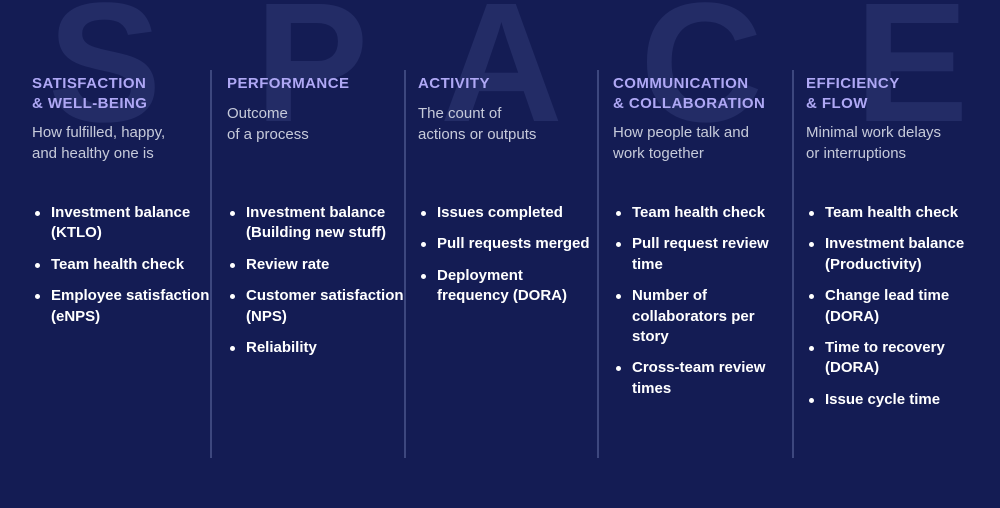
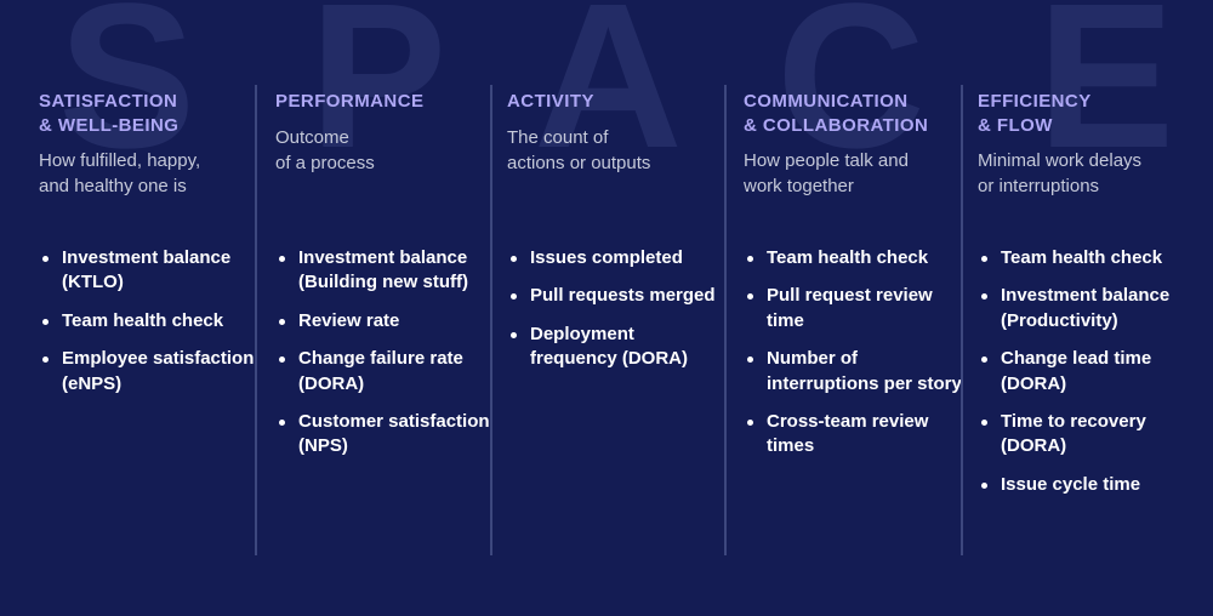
  S
  P
  A
  C
  E
  SATISFACTION
  & WELL-BEING
  How fulfilled, happy,
  and healthy one is
  Investment balance (KTLO)
  Team health check
  Employee satisfaction (eNPS)
  PERFORMANCE
  Outcome
  of a process
  Investment balance (Building new stuff)
  Review rate
+ Change failure rate (DORA)
  Customer satisfaction (NPS)
- Reliability
  ACTIVITY
  The count of
  actions or outputs
  Issues completed
  Pull requests merged
  Deployment frequency (DORA)
  COMMUNICATION
  & COLLABORATION
  How people talk and
  work together
  Team health check
  Pull request review time
- Number of collaborators per story
+ Number of interruptions per story
  Cross-team review times
  EFFICIENCY
  & FLOW
  Minimal work delays
  or interruptions
  Team health check
  Investment balance (Productivity)
  Change lead time (DORA)
  Time to recovery (DORA)
  Issue cycle time
